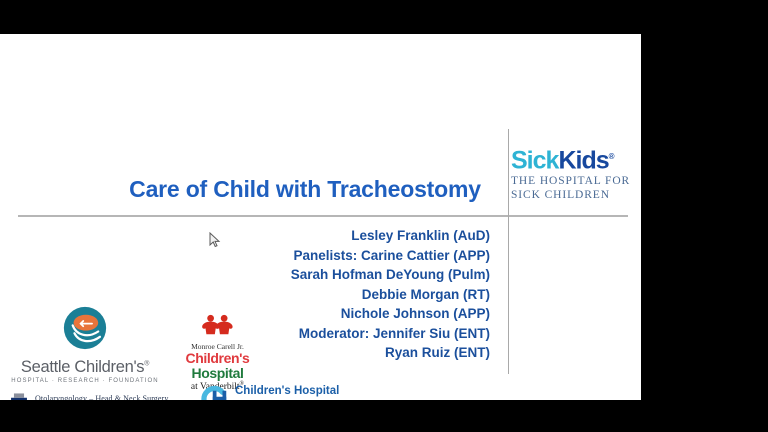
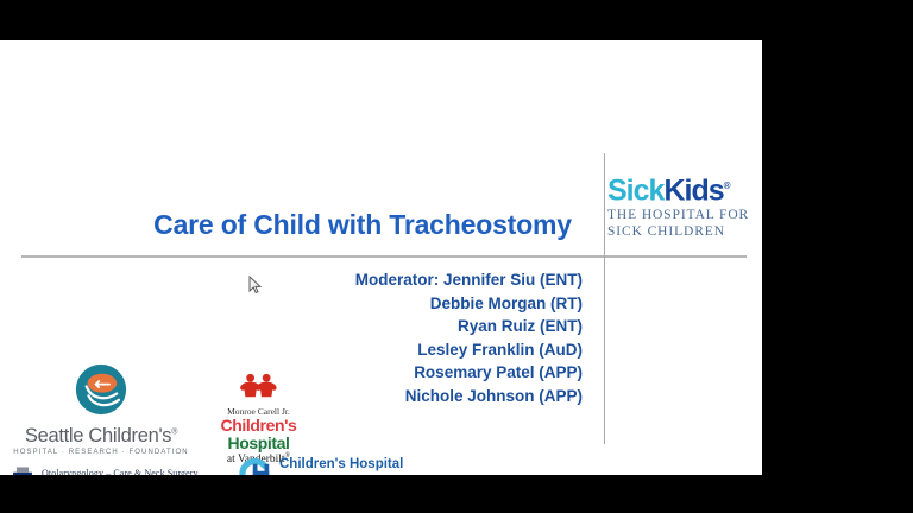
  Care of Child with Tracheostomy
- Lesley Franklin (AuD)
+ Moderator: Jennifer Siu (ENT)
- Panelists: Carine Cattier (APP)
- Sarah Hofman DeYoung (Pulm)
  Debbie Morgan (RT)
- Nichole Johnson (APP)
+ Ryan Ruiz (ENT)
- Moderator: Jennifer Siu (ENT)
+ Lesley Franklin (AuD)
+ Rosemary Patel (APP)
- Ryan Ruiz (ENT)
+ Nichole Johnson (APP)
  SickKids®
  THE HOSPITAL FOR
  SICK CHILDREN
  Seattle Children's
  Monroe Carell Jr.
  Children's Hospital
  at Vaerbilt
  Children's Hospital
- Otolaryngology – Head & Neck Surgery
+ Otolaryngology – Care & Neck Surgery
